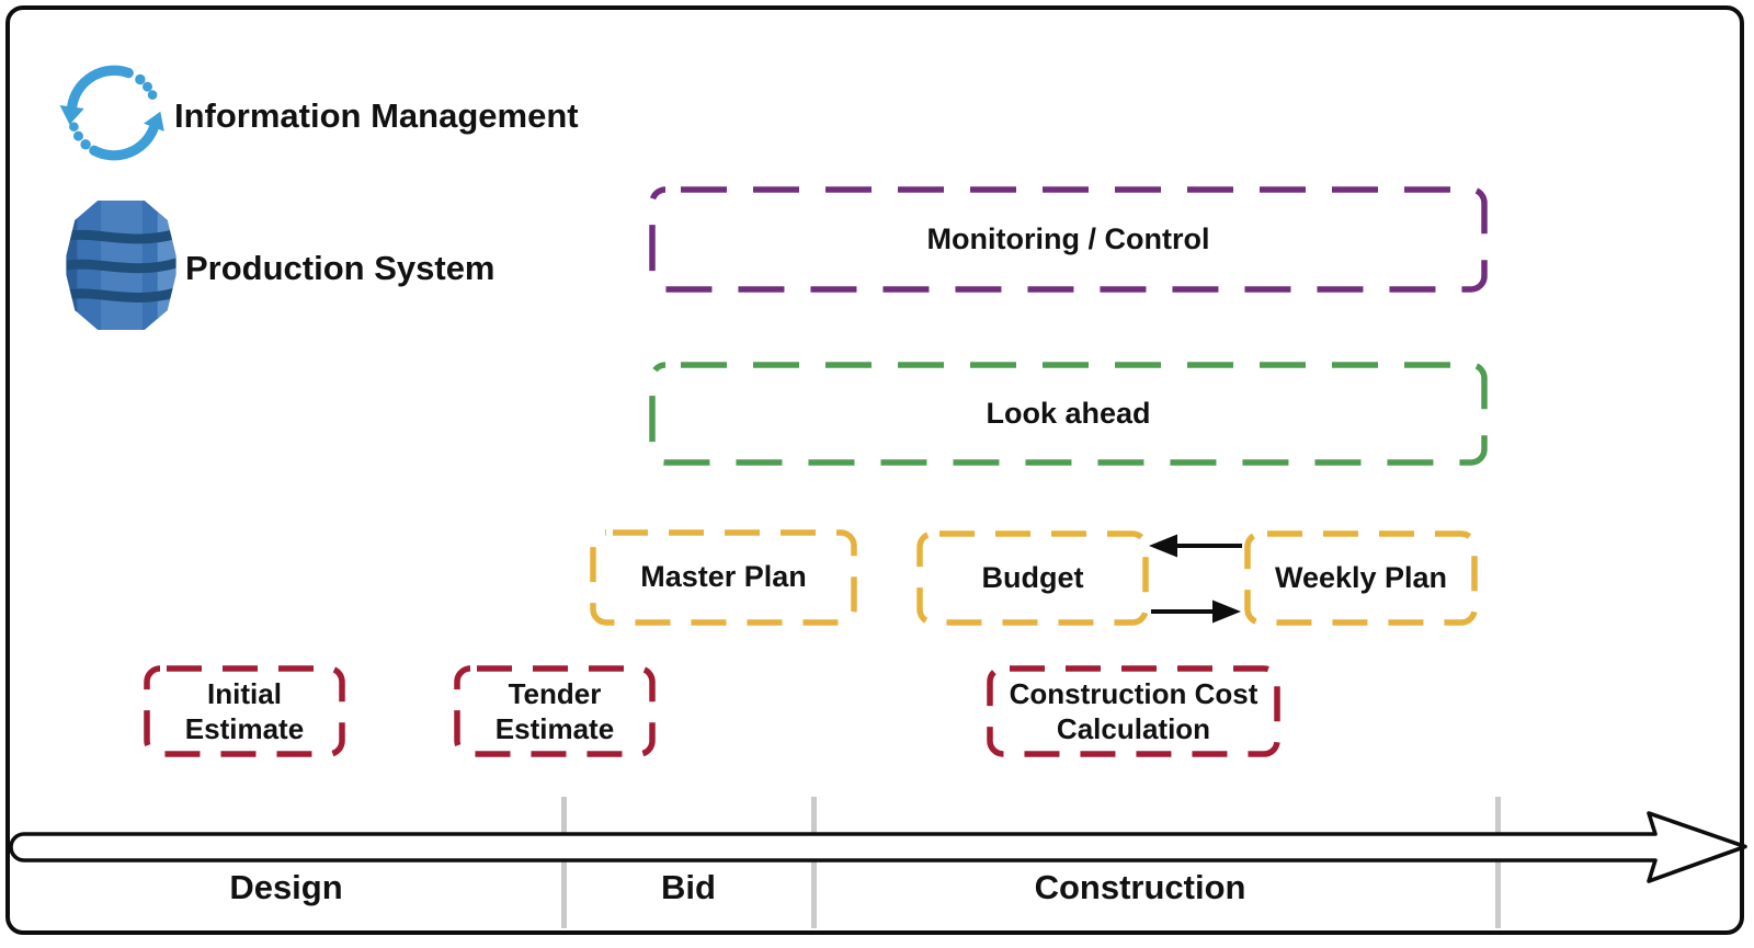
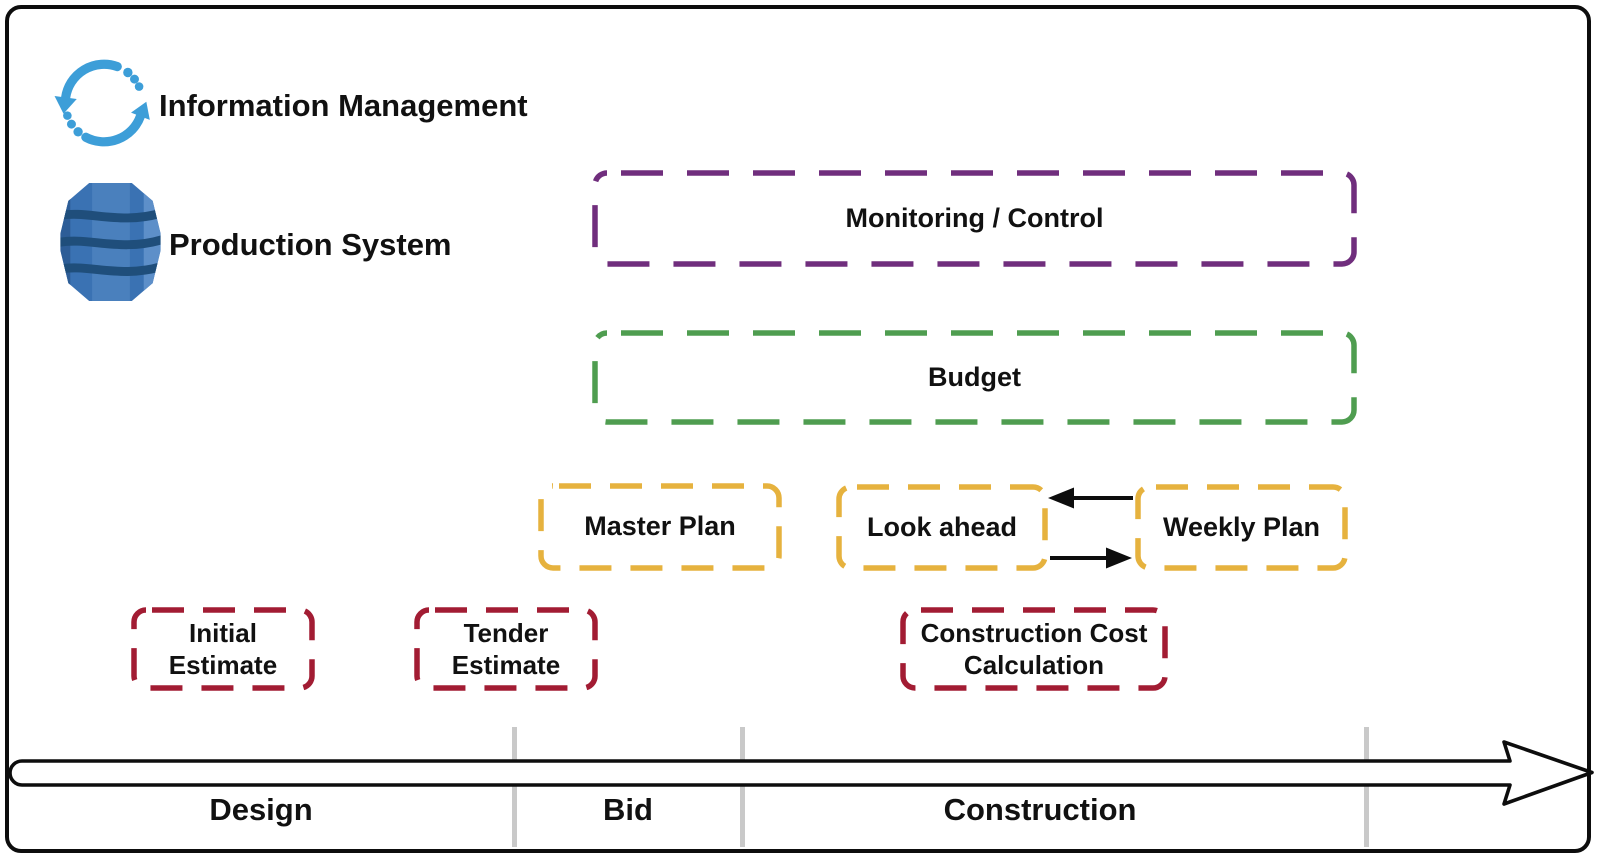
  Information Management
  Production System
  Monitoring / Control
- Look ahead
+ Budget
  Master Plan
- Budget
+ Look ahead
  Weekly Plan
  Initial
  Estimate
  Tender
  Estimate
  Construction Cost
  Calculation
  Design
  Bid
  Construction
